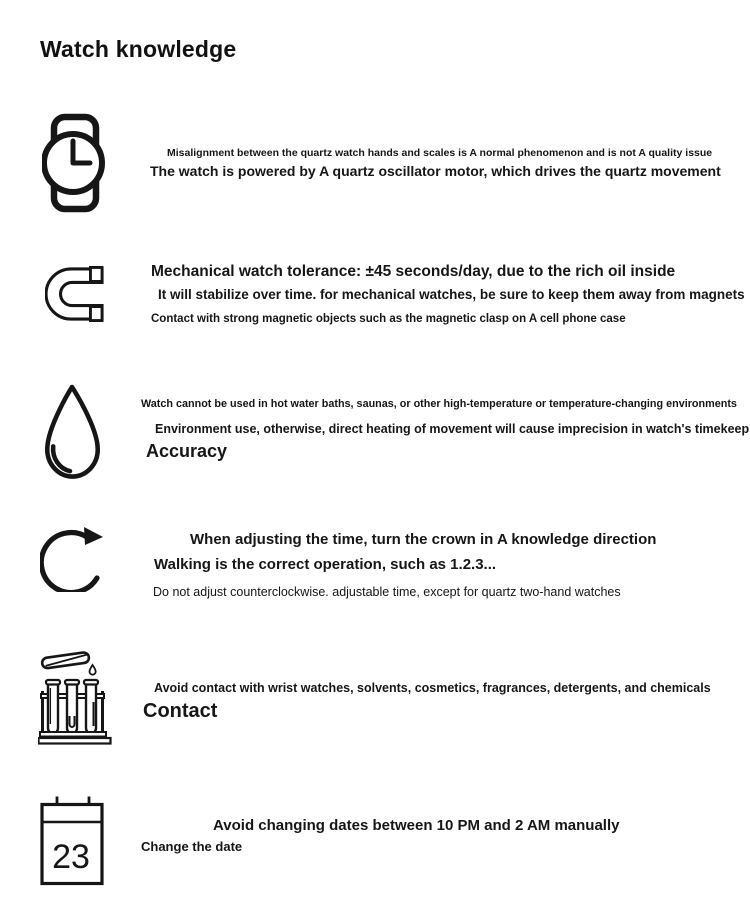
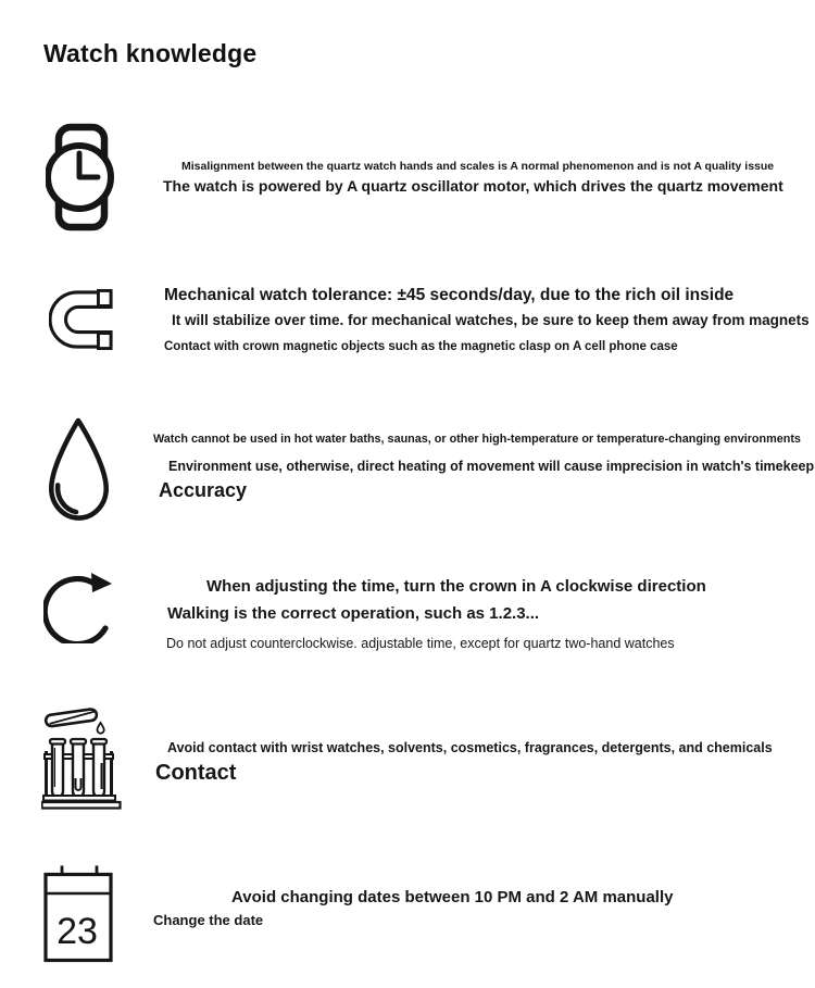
  Watch knowledge
  Misalignment between the quartz watch hands and scales is A normal phenomenon and is not A quality issue
  The watch is powered by A quartz oscillator motor, which drives the quartz movement
  Mechanical watch tolerance: ±45 seconds/day, due to the rich oil inside
  It will stabilize over time. for mechanical watches, be sure to keep them away from magnets
- Contact with strong magnetic objects such as the magnetic clasp on A cell phone case
+ Contact with crown magnetic objects such as the magnetic clasp on A cell phone case
  Watch cannot be used in hot water baths, saunas, or other high-temperature or temperature-changing environments
  Environment use, otherwise, direct heating of movement will cause imprecision in watch's timekeep
  Accuracy
- When adjusting the time, turn the crown in A knowledge direction
+ When adjusting the time, turn the crown in A clockwise direction
  Walking is the correct operation, such as 1.2.3...
  Do not adjust counterclockwise. adjustable time, except for quartz two-hand watches
  Avoid contact with wrist watches, solvents, cosmetics, fragrances, detergents, and chemicals
  Contact
  23
  Avoid changing dates between 10 PM and 2 AM manually
  Change the date
